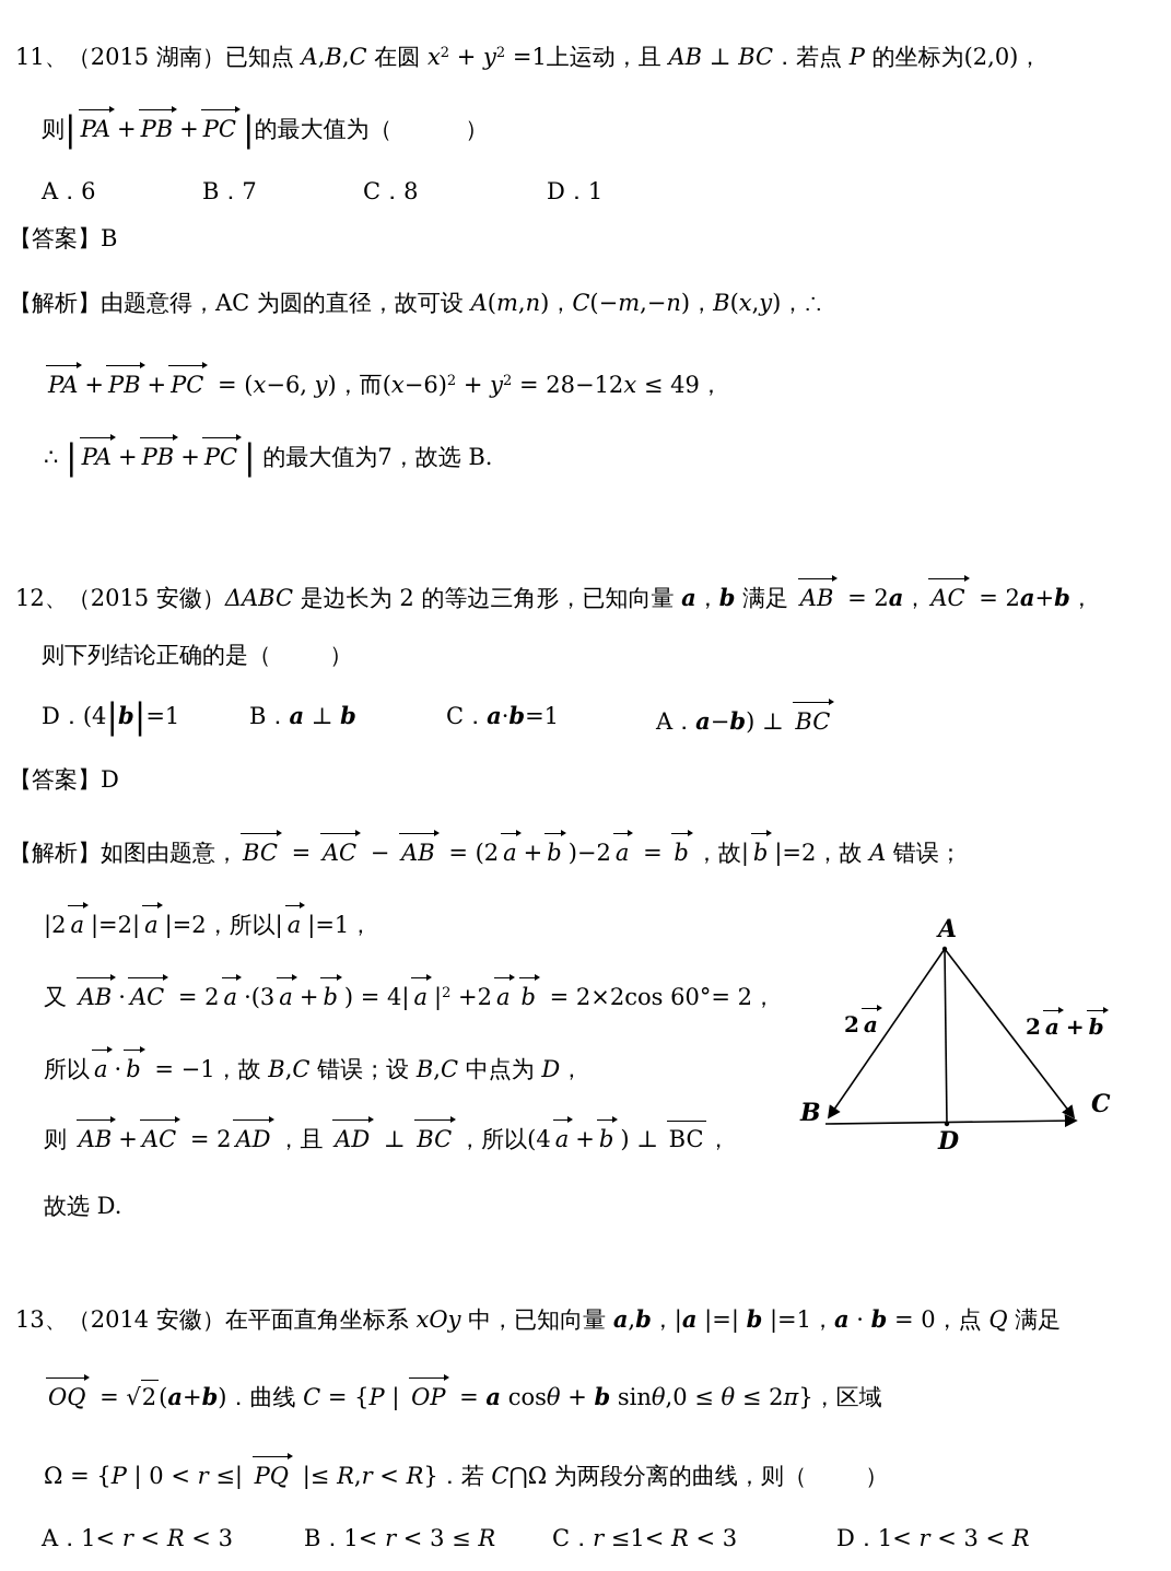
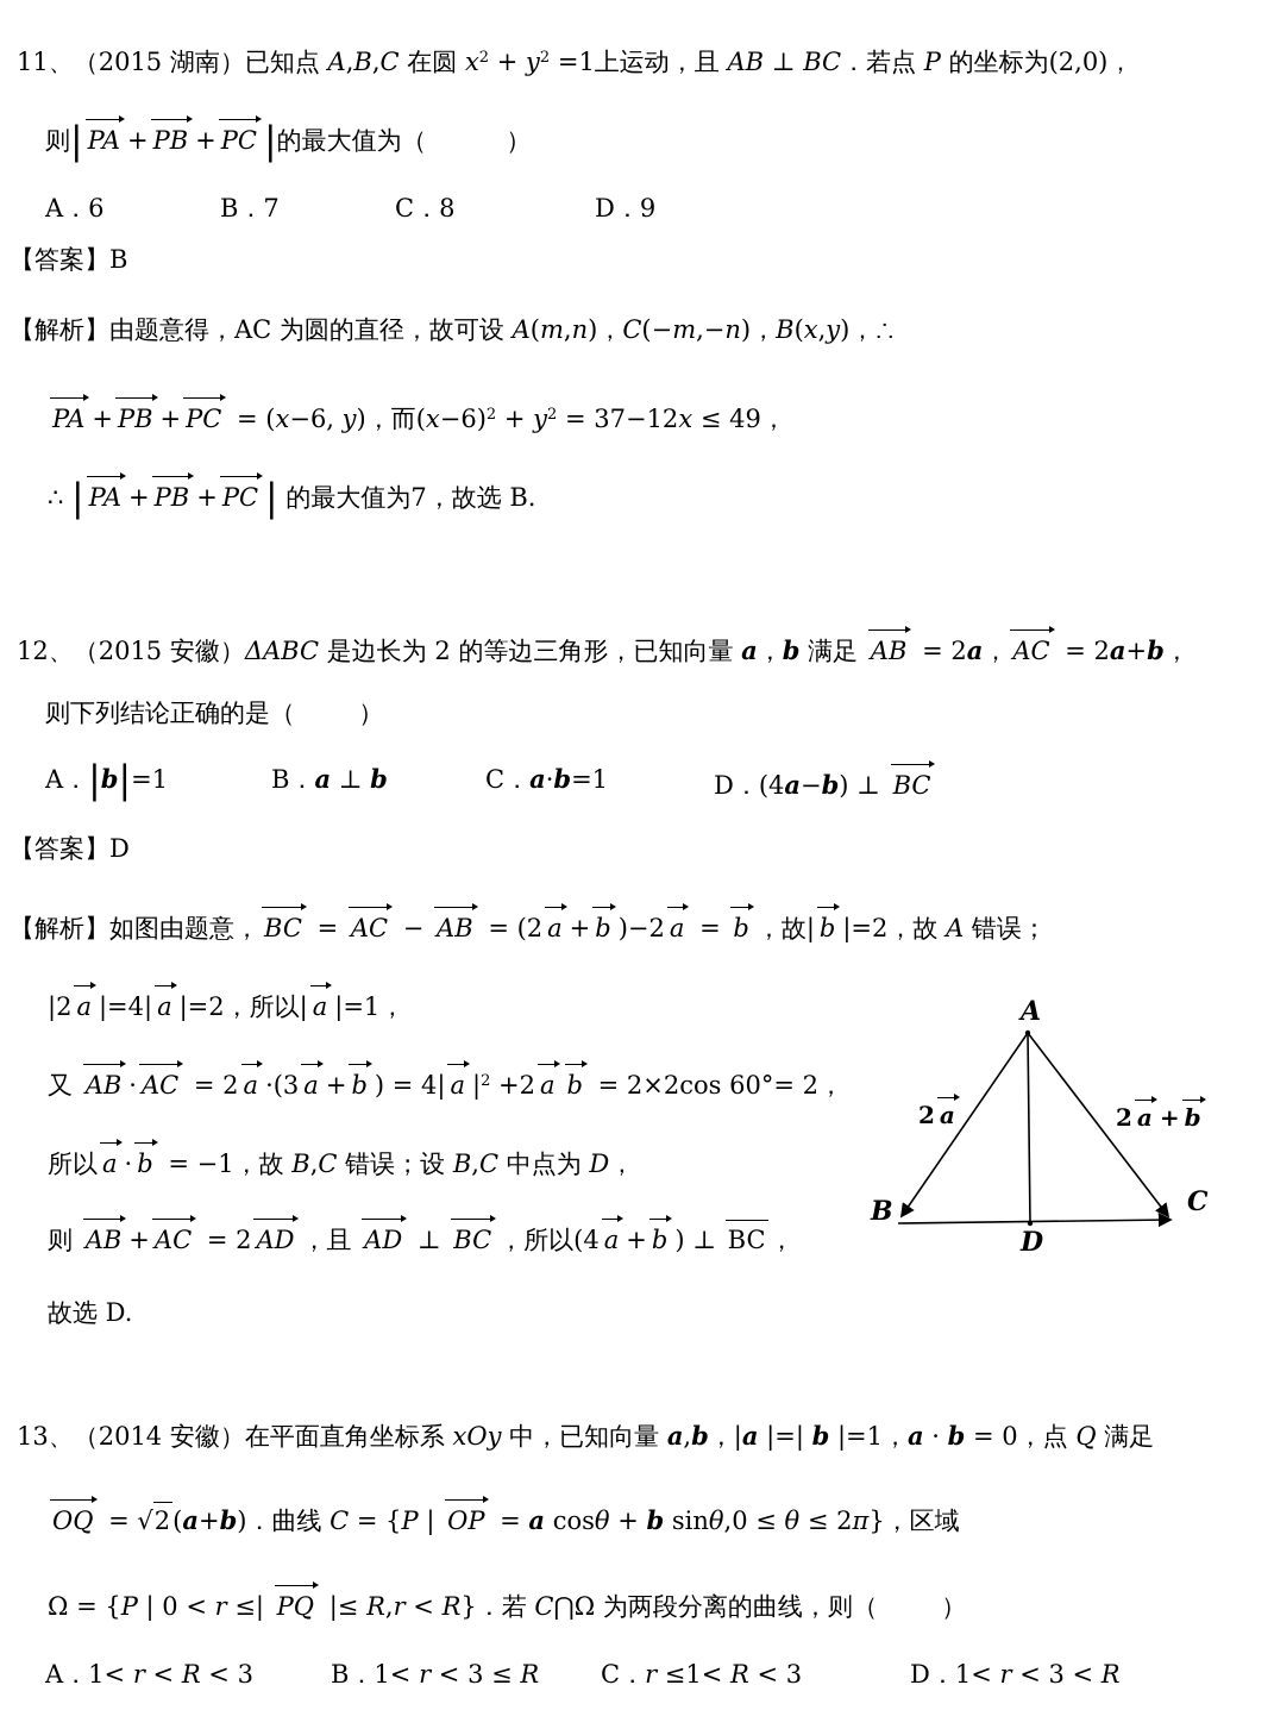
  11、（2015 湖南）已知点 A,B,C 在圆 x2 + y2 =1上运动，且 AB ⊥ BC．若点 P 的坐标为(2,0)，
  则| PA + PB + PC |的最大值为（ ）
  A．6
  B．7
  C．8
- D．1
+ D．9
  【答案】B
  【解析】由题意得，AC 为圆的直径，故可设 A(m,n)，C(−m,−n)，B(x,y)，∴
- PA + PB + PC = (x−6, y)，而(x−6)2 + y2 = 28−12x ≤ 49，
+ PA + PB + PC = (x−6, y)，而(x−6)2 + y2 = 37−12x ≤ 49，
  ∴ | PA + PB + PC | 的最大值为7，故选 B.
  12、（2015 安徽）ΔABC 是边长为 2 的等边三角形，已知向量 a，b 满足 AB = 2a， AC = 2a+b，
  则下列结论正确的是（ ）
- D．(4|b|=1
+ A．|b|=1
  B．a ⊥ b
  C．a·b=1
- A．a−b) ⊥ BC
+ D．(4a−b) ⊥ BC
  【答案】D
  【解析】如图由题意， BC = AC − AB = (2 a + b )−2 a = b ，故| b |=2，故 A 错误；
- |2 a |=2| a |=2，所以| a |=1，
+ |2 a |=4| a |=2，所以| a |=1，
  又 AB · AC = 2 a ·(3 a + b ) = 4| a |2 +2 a b = 2×2cos 60°= 2，
  所以 a · b = −1，故 B,C 错误；设 B,C 中点为 D，
  则 AB + AC = 2 AD ，且 AD ⊥ BC ，所以(4 a + b ) ⊥ BC ，
  故选 D.
  A
  B
  C
  D
  2 a
  2 a + b
  13、（2014 安徽）在平面直角坐标系 xOy 中，已知向量 a,b，|a |=| b |=1，a · b = 0，点 Q 满足
  OQ = √2(a+b)．曲线 C = {P | OP = a cosθ + b sinθ,0 ≤ θ ≤ 2π}，区域
  Ω = {P | 0 < r ≤| PQ |≤ R,r < R}．若 C⋂Ω 为两段分离的曲线，则（ ）
  A．1< r < R < 3
  B．1< r < 3 ≤ R
  C．r ≤1< R < 3
  D．1< r < 3 < R
